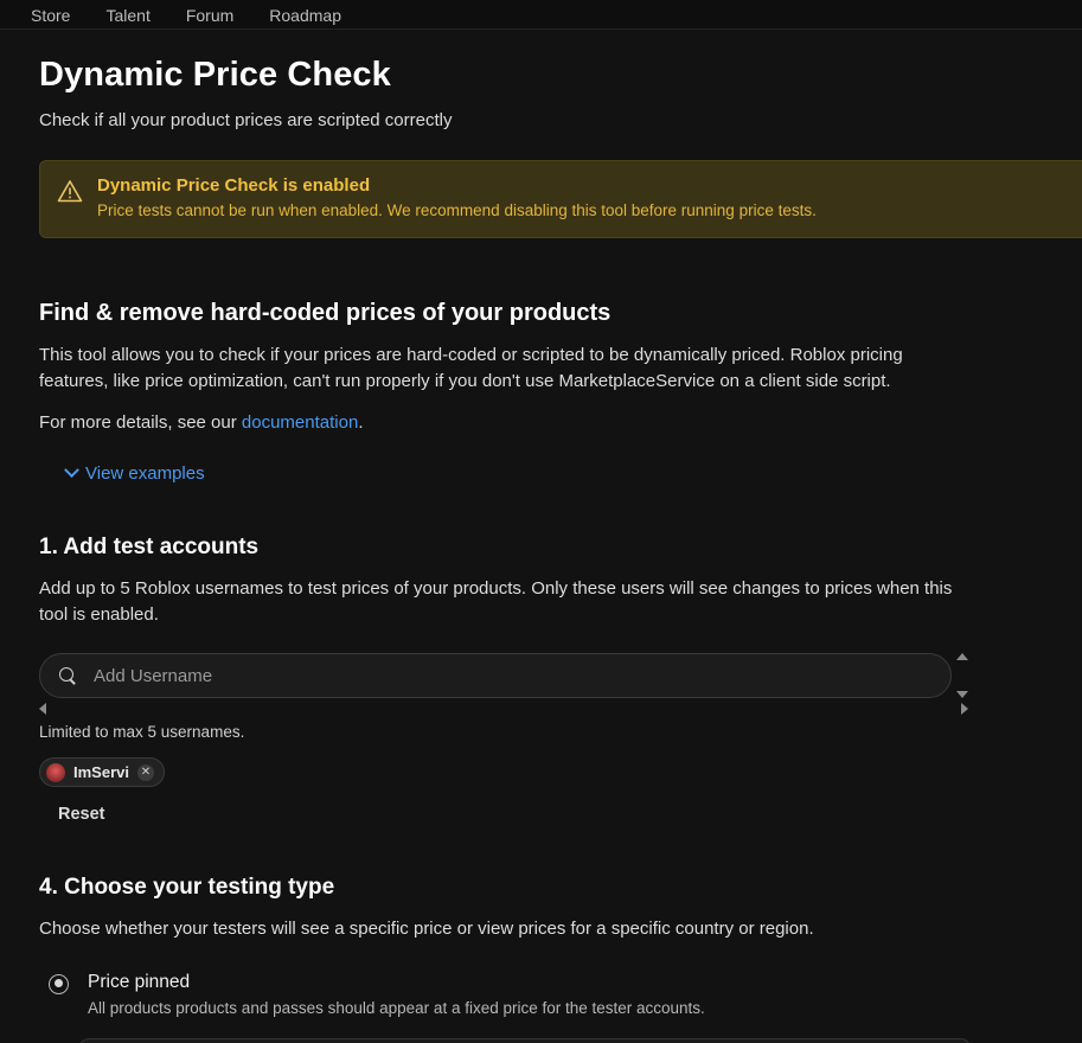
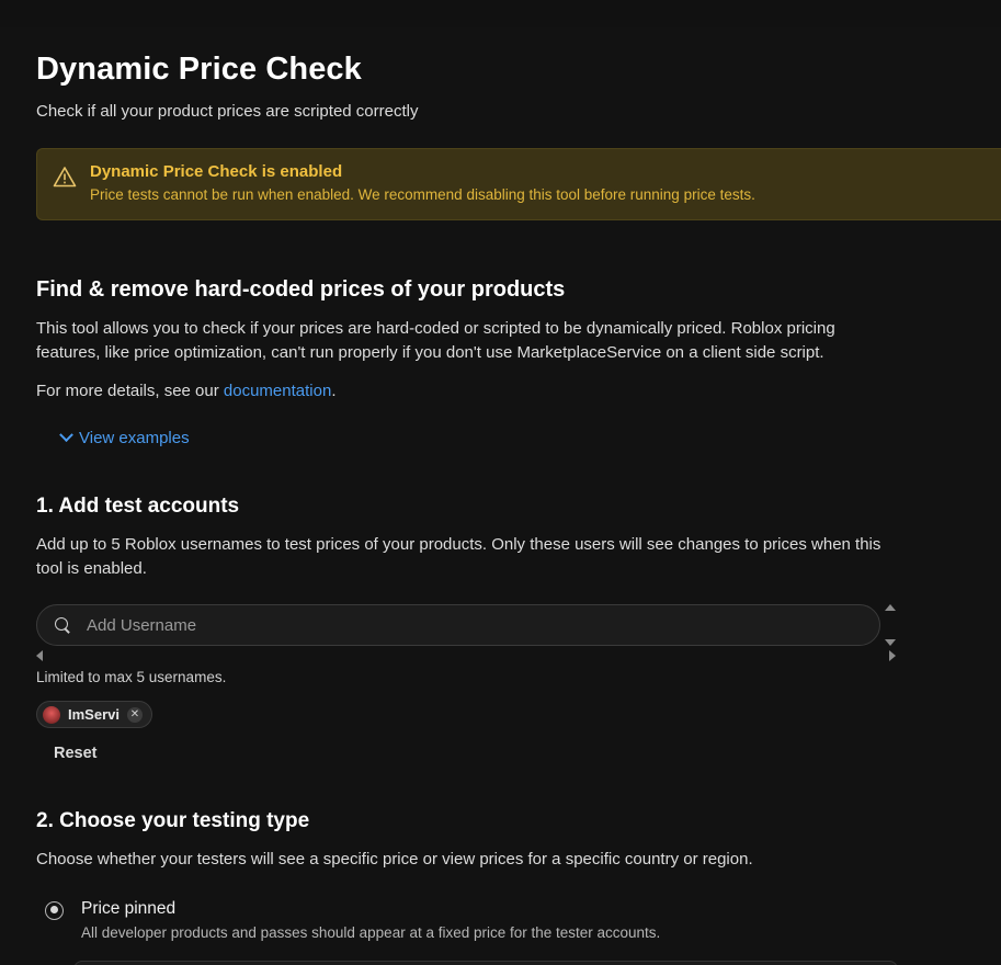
- Store
- Talent
- Forum
- Roadmap
  Dynamic Price Check
  Check if all your product prices are scripted correctly
  Dynamic Price Check is enabled
  Price tests cannot be run when enabled. We recommend disabling this tool before running price tests.
  Find & remove hard-coded prices of your products
  This tool allows you to check if your prices are hard-coded or scripted to be dynamically priced. Roblox pricing features, like price optimization, can't run properly if you don't use MarketplaceService on a client side script.
  For more details, see our documentation.
  View examples
  1. Add test accounts
  Add up to 5 Roblox usernames to test prices of your products. Only these users will see changes to prices when this tool is enabled.
  Add Username
  Limited to max 5 usernames.
  ImServi
  ✕
  Reset
- 4. Choose your testing type
+ 2. Choose your testing type
  Choose whether your testers will see a specific price or view prices for a specific country or region.
  Price pinned
- All products products and passes should appear at a fixed price for the tester accounts.
+ All developer products and passes should appear at a fixed price for the tester accounts.
